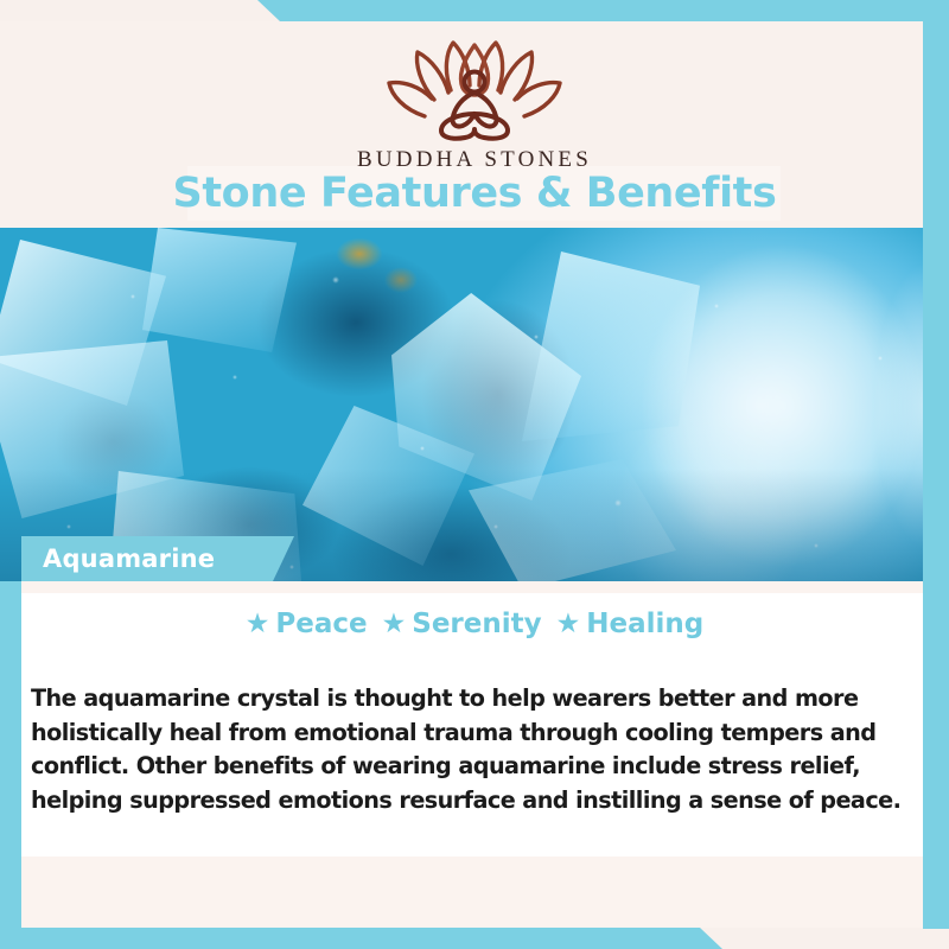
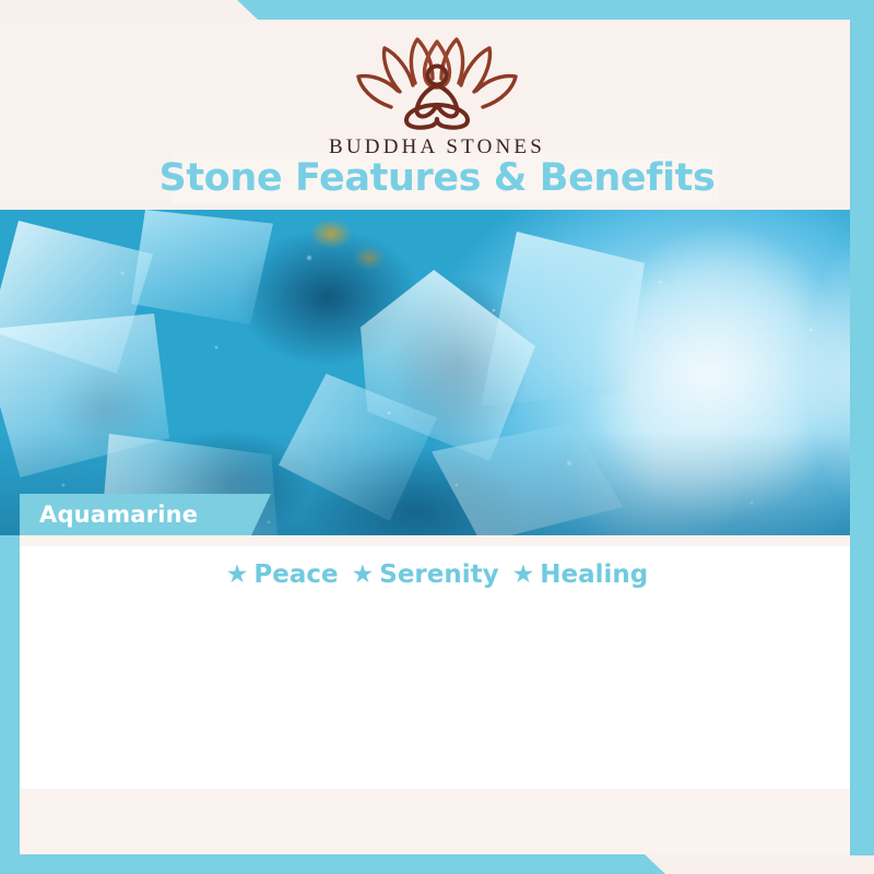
  BUDDHA STONES
  Stone Features & Benefits
  Aquamarine
  ★ Peace ★ Serenity ★ Healing
- The aquamarine crystal is thought to help wearers better and more holistically heal from emotional trauma through cooling tempers and conflict. Other benefits of wearing aquamarine include stress relief, helping suppressed emotions resurface and instilling a sense of peace.
